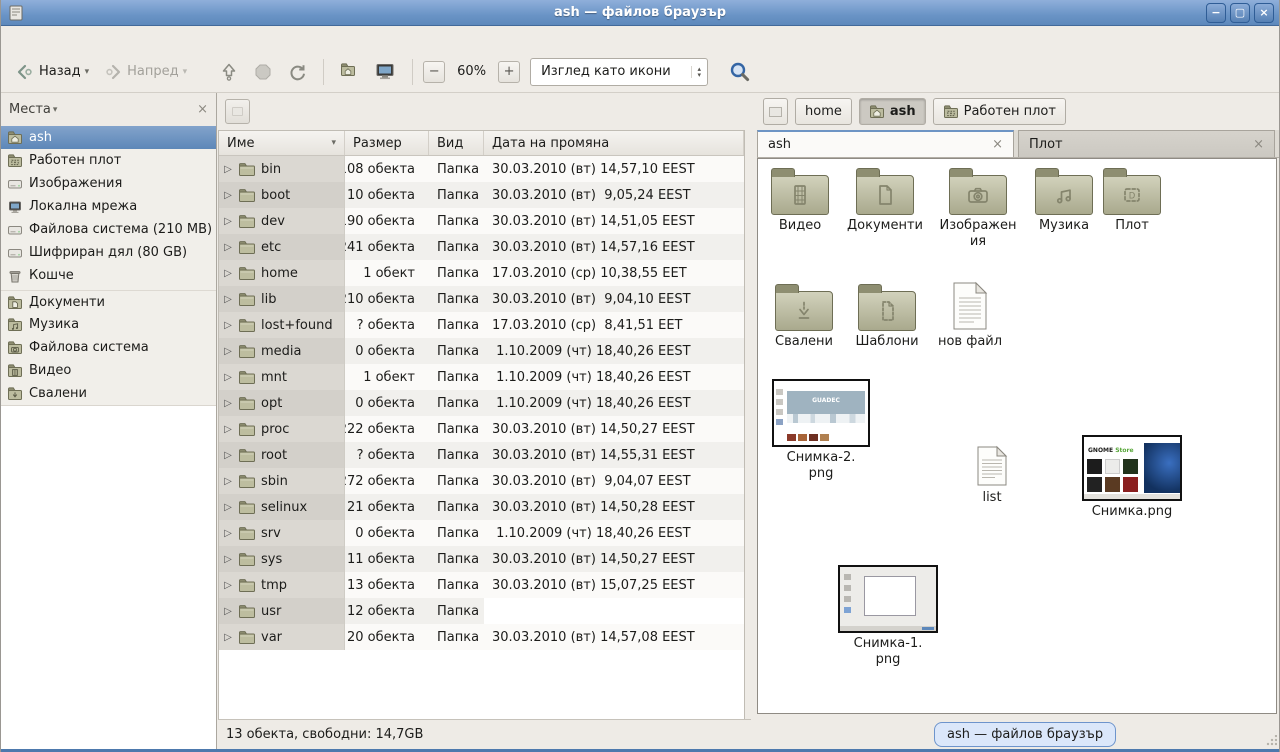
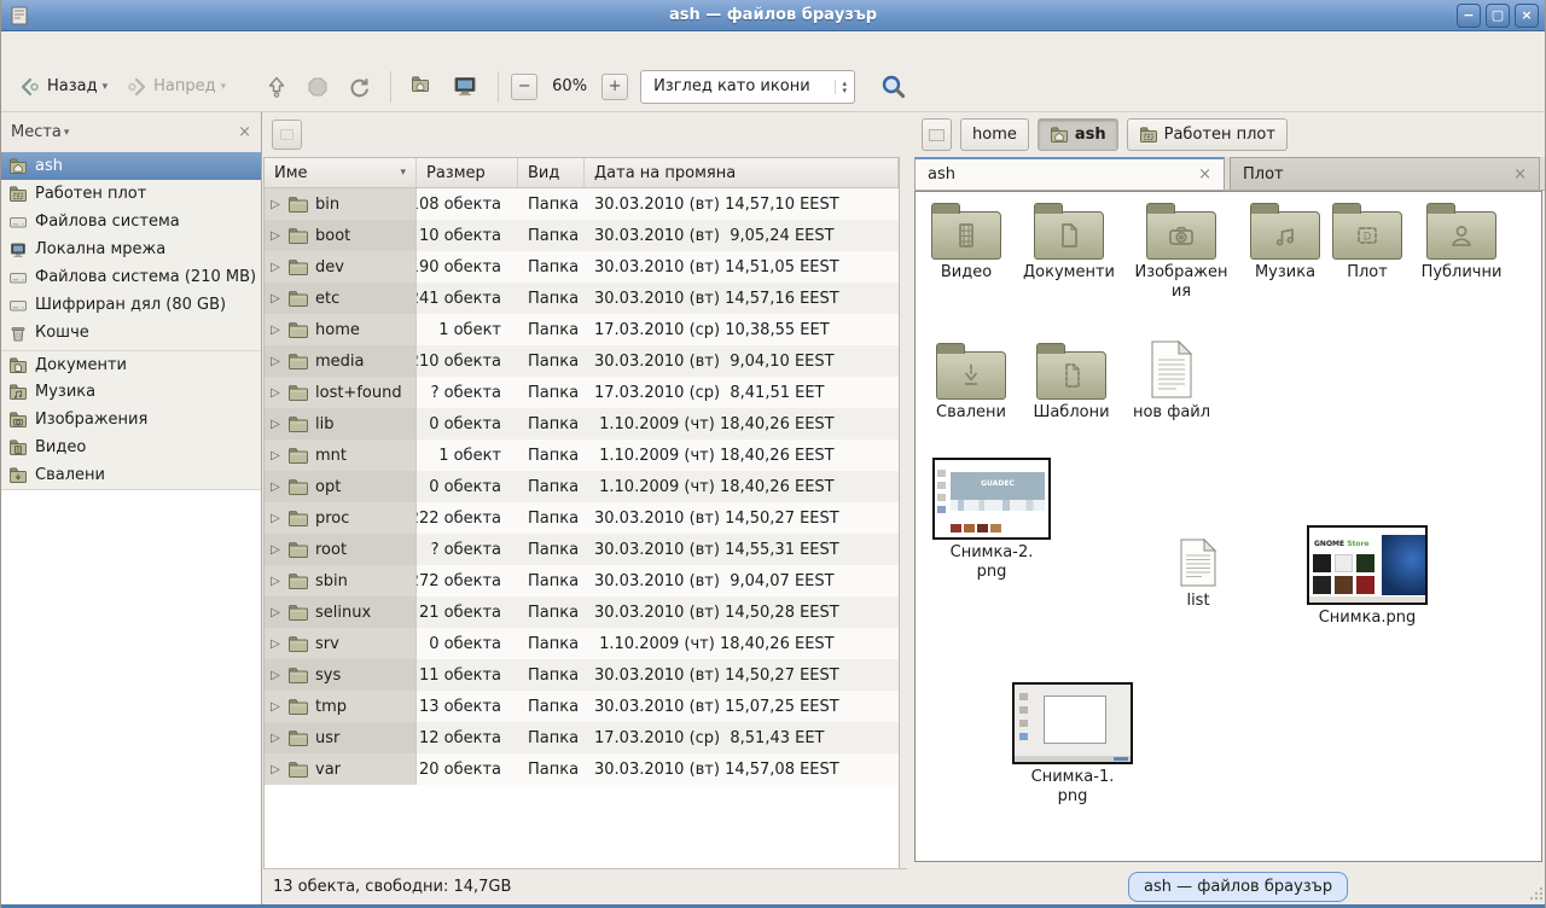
  ash — файлов браузър
  −
  ▢
  ×
  Назад
  ▾
  Напред
  ▾
  −
  60%
  +
  Изглед като икони
  ▴
  ▾
  Места
  ▾
  ×
  ash
  Работен плот
- Изображения
+ Файлова система
  Локална мрежа
  Файлова система (210 MB)
  Шифриран дял (80 GB)
  Кошче
  Документи
  Музика
- Файлова система
+ Изображения
  Видео
  Свалени
  Име
  ▾
  Размер
  Вид
  Дата на промяна
  ▷
  bin
  08 обекта
  Папка
  30.03.2010 (вт) 14,57,10 EEST
  ▷
  boot
  10 обекта
  Папка
  30.03.2010 (вт) 9,05,24 EEST
  ▷
  dev
  90 обекта
  Папка
  30.03.2010 (вт) 14,51,05 EEST
  ▷
  etc
  41 обекта
  Папка
  30.03.2010 (вт) 14,57,16 EEST
  ▷
  home
  1 обект
  Папка
  17.03.2010 (ср) 10,38,55 EET
  ▷
- lib
+ media
  10 обекта
  Папка
  30.03.2010 (вт) 9,04,10 EEST
  ▷
  lost+found
  ? обекта
  Папка
  17.03.2010 (ср) 8,41,51 EET
  ▷
- media
+ lib
  0 обекта
  Папка
  1.10.2009 (чт) 18,40,26 EEST
  ▷
  mnt
  1 обект
  Папка
  1.10.2009 (чт) 18,40,26 EEST
  ▷
  opt
  0 обекта
  Папка
  1.10.2009 (чт) 18,40,26 EEST
  ▷
  proc
  22 обекта
  Папка
  30.03.2010 (вт) 14,50,27 EEST
  ▷
  root
  ? обекта
  Папка
  30.03.2010 (вт) 14,55,31 EEST
  ▷
  sbin
  72 обекта
  Папка
  30.03.2010 (вт) 9,04,07 EEST
  ▷
  selinux
  21 обекта
  Папка
  30.03.2010 (вт) 14,50,28 EEST
  ▷
  srv
  0 обекта
  Папка
  1.10.2009 (чт) 18,40,26 EEST
  ▷
  sys
  11 обекта
  Папка
  30.03.2010 (вт) 14,50,27 EEST
  ▷
  tmp
  13 обекта
  Папка
  30.03.2010 (вт) 15,07,25 EEST
  ▷
  usr
  12 обекта
  Папка
+ 17.03.2010 (ср) 8,51,43 EET
  ▷
  var
  20 обекта
  Папка
  30.03.2010 (вт) 14,57,08 EEST
  13 обекта, свободни: 14,7GB
  home
  ash
  Работен плот
  ash
  ×
  Плот
  ×
  Видео
  Документи
  Изображен
  ия
  Музика
  D
  Плот
+ Публични
  Свалени
  Шаблони
  нов файл
  Снимка-2.
  png
  list
  Снимка.png
  Снимка-1.
  png
  ash — файлов браузър
